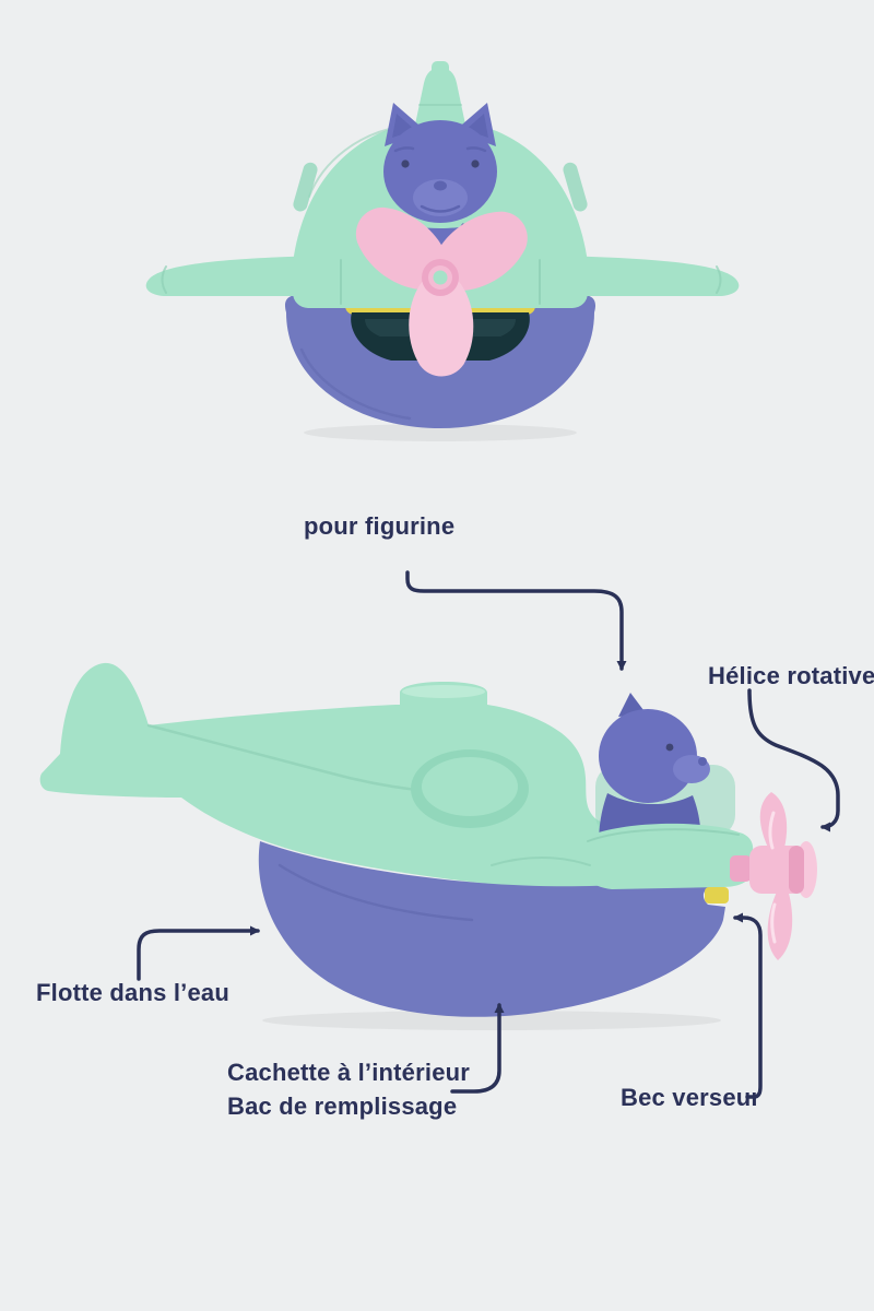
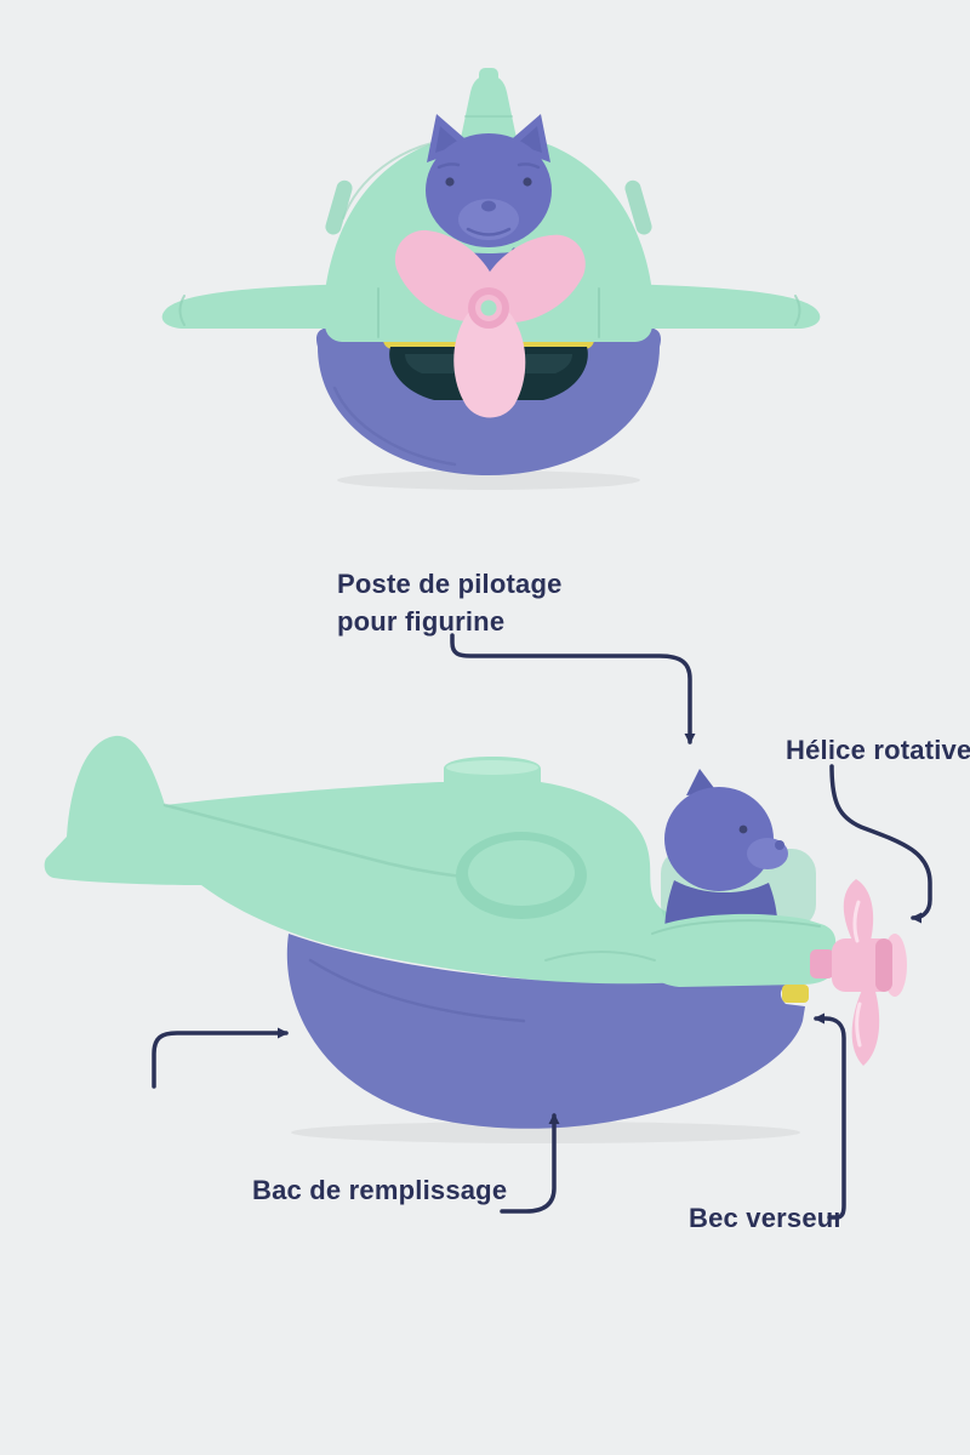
+ Poste de pilotage
  pour figurine
  Hélice rotative
- Flotte dans l’eau
- Cachette à l’intérieur
  Bac de remplissage
  Bec verseur
